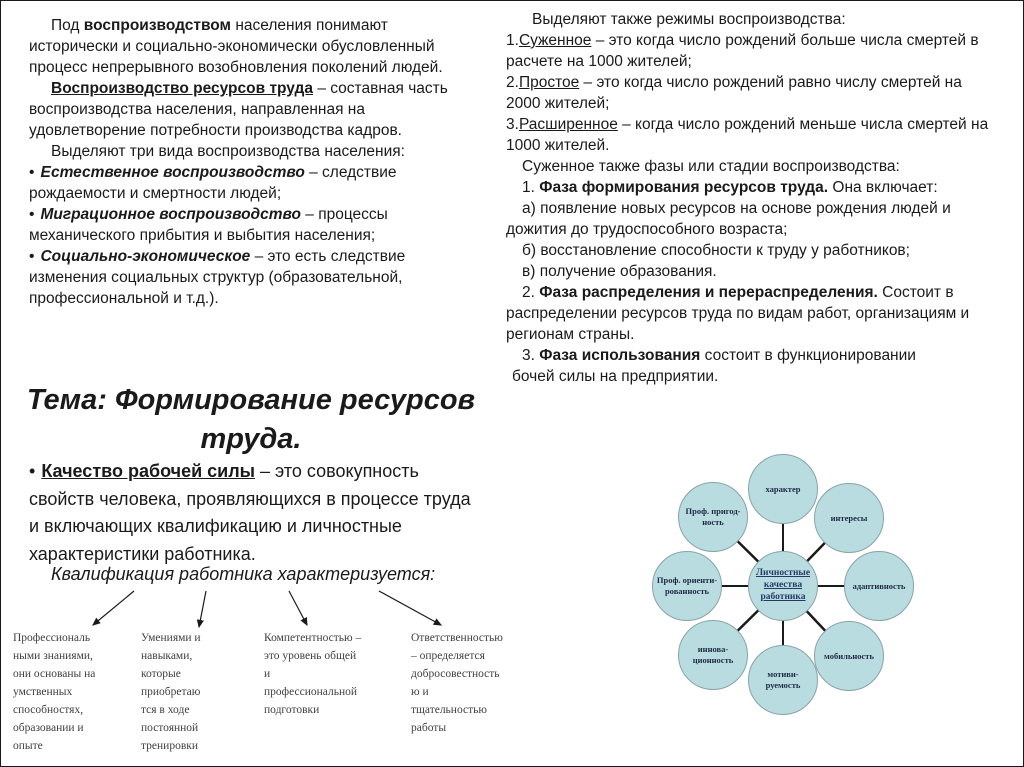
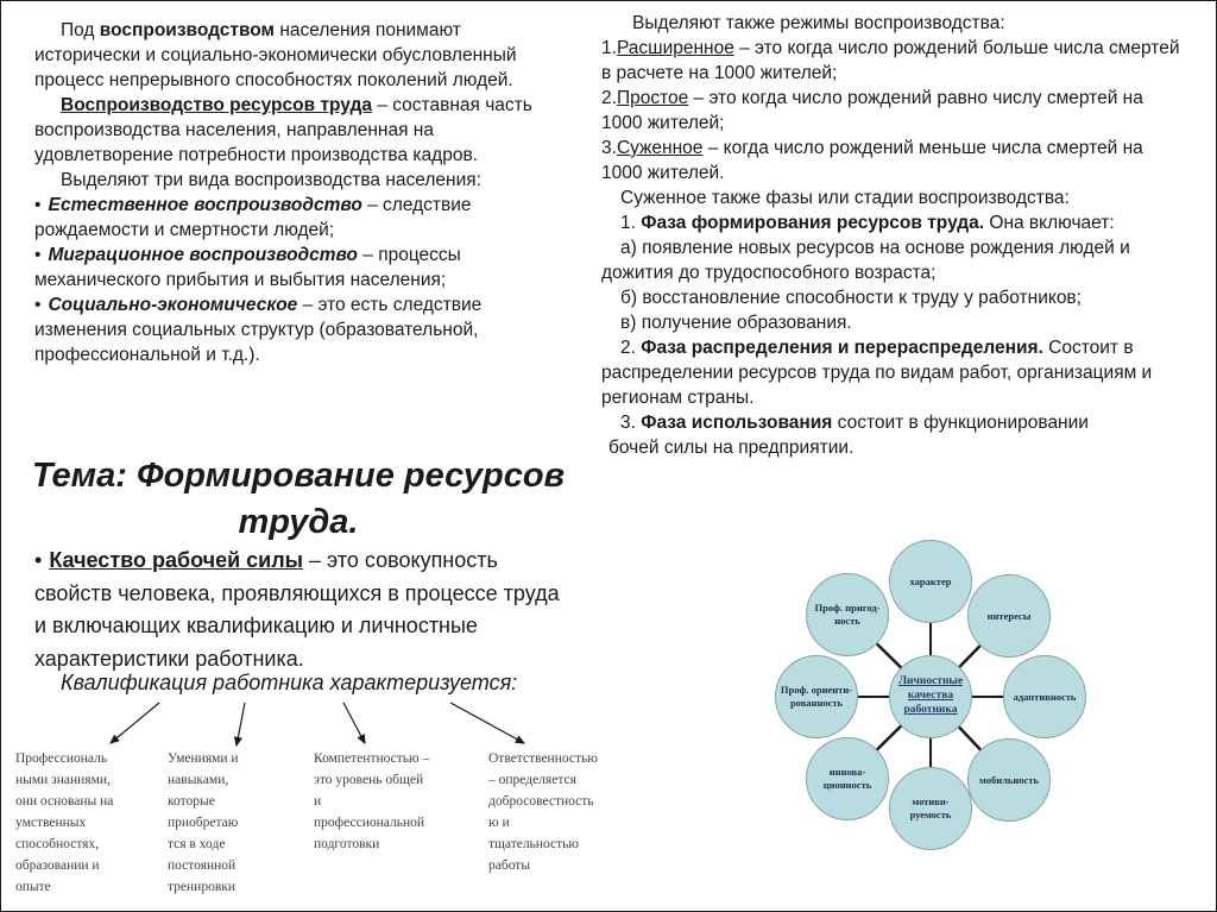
- Под воспроизводством населения понимают исторически и социально-экономически обусловленный процесс непрерывного возобновления поколений людей.
+ Под воспроизводством населения понимают исторически и социально-экономически обусловленный процесс непрерывного способностях поколений людей.
  Воспроизводство ресурсов труда – составная часть воспроизводства населения, направленная на удовлетворение потребности производства кадров.
  Выделяют три вида воспроизводства населения:
  • Естественное воспроизводство – следствие рождаемости и смертности людей;
  • Миграционное воспроизводство – процессы механического прибытия и выбытия населения;
  • Социально-экономическое – это есть следствие изменения социальных структур (образовательной, профессиональной и т.д.).
  Тема: Формирование ресурсов труда.
  • Качество рабочей силы – это совокупность свойств человека, проявляющихся в процессе труда и включающих квалификацию и личностные характеристики работника.
  Квалификация работника характеризуется:
  Профессиональ
  ными знаниями,
  они основаны на
  умственных
  способностях,
  образовании и
  опыте
  Умениями и
  навыками,
  которые
  приобретаю
  тся в ходе
  постоянной
  тренировки
  Компетентностью –
  это уровень общей
  и
  профессиональной
  подготовки
  Ответственностью
  – определяется
  добросовестность
  ю и
  тщательностью
  работы
  Выделяют также режимы воспроизводства:
- 1.Суженное – это когда число рождений больше числа смертей в расчете на 1000 жителей;
+ 1.Расширенное – это когда число рождений больше числа смертей в расчете на 1000 жителей;
- 2.Простое – это когда число рождений равно числу смертей на 2000 жителей;
+ 2.Простое – это когда число рождений равно числу смертей на 1000 жителей;
- 3.Расширенное – когда число рождений меньше числа смертей на 1000 жителей.
+ 3.Суженное – когда число рождений меньше числа смертей на 1000 жителей.
  Суженное также фазы или стадии воспроизводства:
  1. Фаза формирования ресурсов труда. Она включает:
  а) появление новых ресурсов на основе рождения людей и дожития до трудоспособного возраста;
  б) восстановление способности к труду у работников;
  в) получение образования.
  2. Фаза распределения и перераспределения. Состоит в распределении ресурсов труда по видам работ, организациям и регионам страны.
  3. Фаза использования состоит в функционировании
  бочей силы на предприятии.
  характер
  Проф. пригод-
  ность
  интересы
  Проф. ориенти-
  рованность
  адаптивность
  иннова-
  ционность
  мобильность
  мотиви-
  руемость
  Личностные
  качества
  работника
